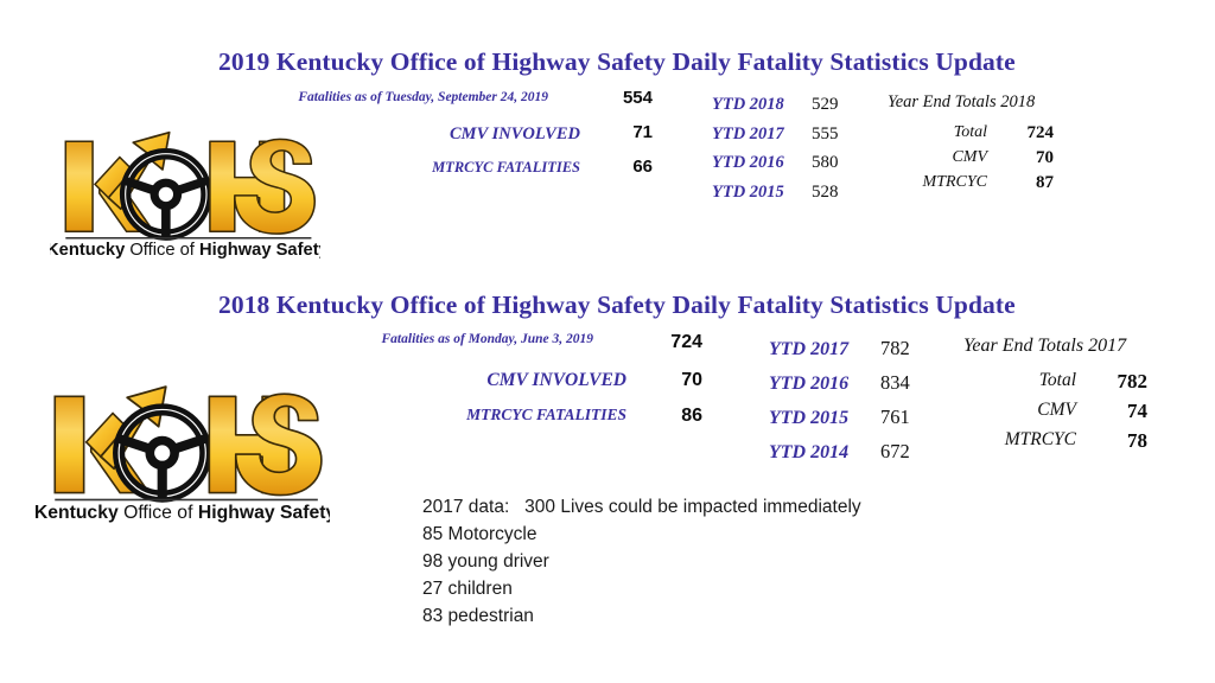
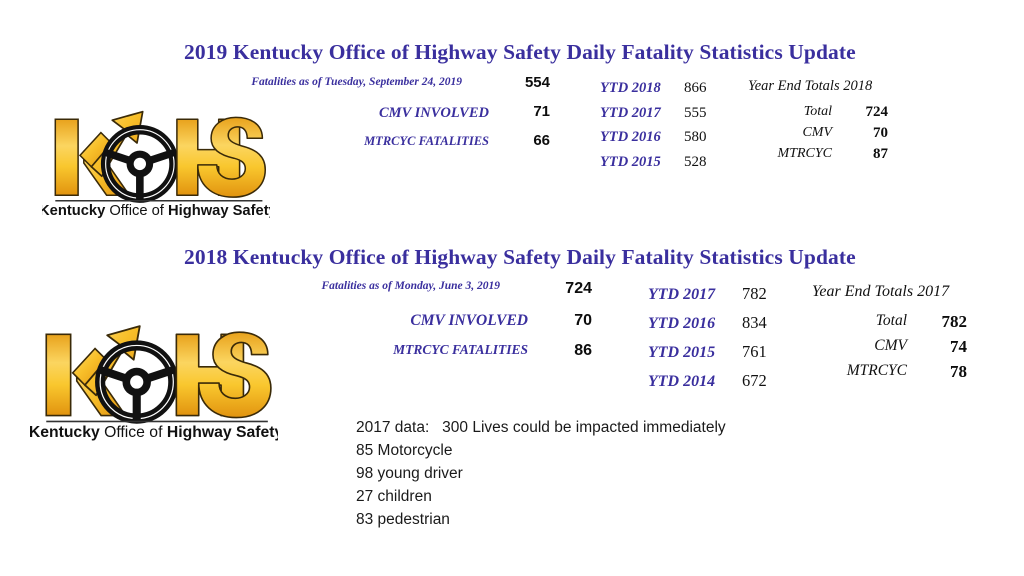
  2019 Kentucky Office of Highway Safety Daily Fatality Statistics Update
  Kentucky Office of Highway Safet
  Fatalities as of Tuesday, September 24, 2019
  554
  CMV INVOLVED
  71
  MTRCYC FATALITIES
  66
  YTD 2018
- 529
+ 866
  YTD 2017
  555
  YTD 2016
  580
  YTD 2015
  528
  Year End Totals 2018
  Total
  724
  CMV
  70
  MTRCYC
  87
  2018 Kentucky Office of Highway Safety Daily Fatality Statistics Update
  Kentucky Office of Highway Safet
  Fatalities as of Monday, June 3, 2019
  724
  CMV INVOLVED
  70
  MTRCYC FATALITIES
  86
  YTD 2017
  782
  YTD 2016
  834
  YTD 2015
  761
  YTD 2014
  672
  Year End Totals 2017
  Total
  782
  CMV
  74
  MTRCYC
  78
  2017 data: 300 Lives could be impacted immediately
  85 Motorcycle
  98 young driver
  27 children
  83 pedestrian
